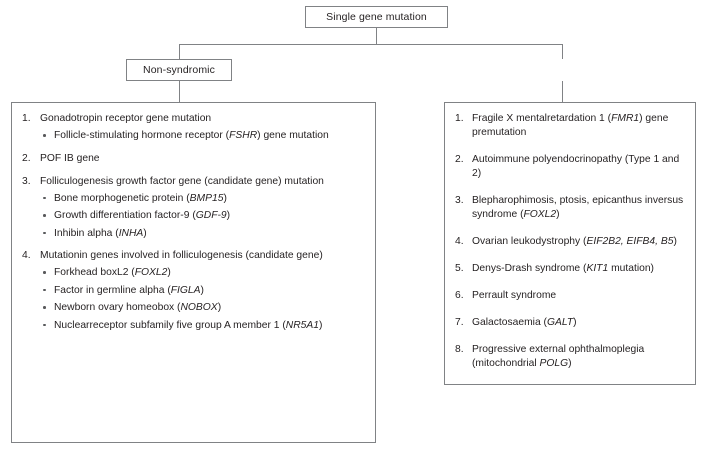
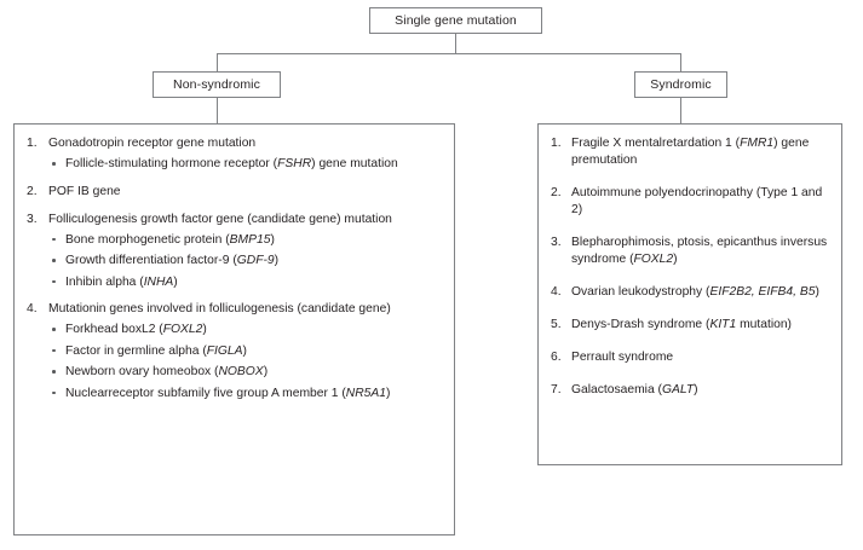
  Single gene mutation
  Non-syndromic
+ Syndromic
  1.
  Gonadotropin receptor gene mutation
  Follicle-stimulating hormone receptor (FSHR) gene mutation
  2.
  POF IB gene
  3.
  Folliculogenesis growth factor gene (candidate gene) mutation
  Bone morphogenetic protein (BMP15)
  Growth differentiation factor-9 (GDF-9)
  Inhibin alpha (INHA)
  4.
  Mutationin genes involved in folliculogenesis (candidate gene)
  Forkhead boxL2 (FOXL2)
  Factor in germline alpha (FIGLA)
  Newborn ovary homeobox (NOBOX)
  Nuclearreceptor subfamily five group A member 1 (NR5A1)
  1.
  Fragile X mentalretardation 1 (FMR1) gene premutation
  2.
  Autoimmune polyendocrinopathy (Type 1 and 2)
  3.
  Blepharophimosis, ptosis, epicanthus inversus syndrome (FOXL2)
  4.
  Ovarian leukodystrophy (EIF2B2, EIFB4, B5)
  5.
  Denys-Drash syndrome (KIT1 mutation)
  6.
  Perrault syndrome
  7.
  Galactosaemia (GALT)
- 8.
- Progressive external ophthalmoplegia (mitochondrial POLG)
